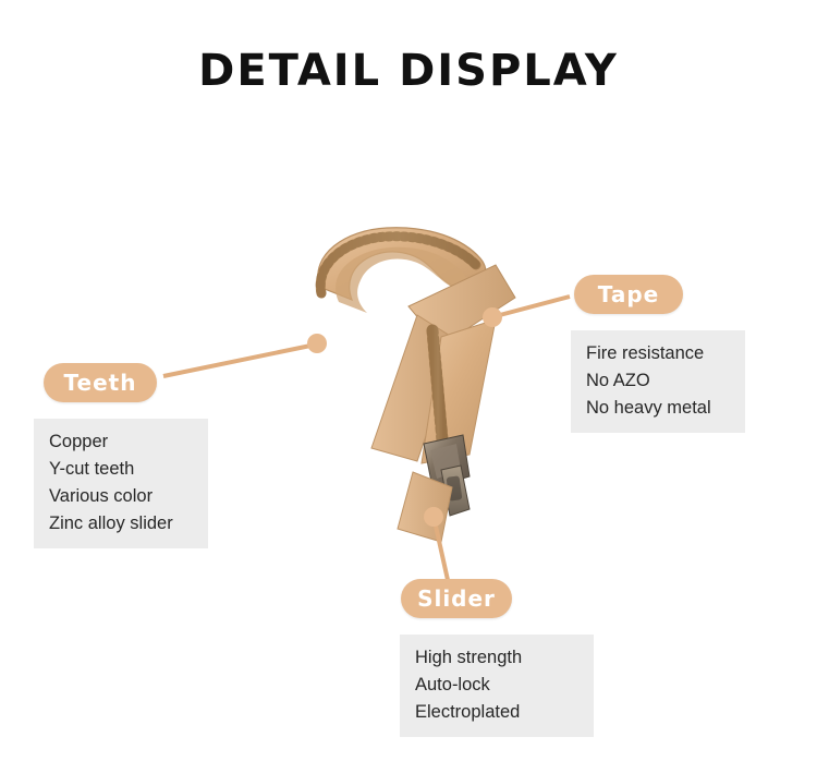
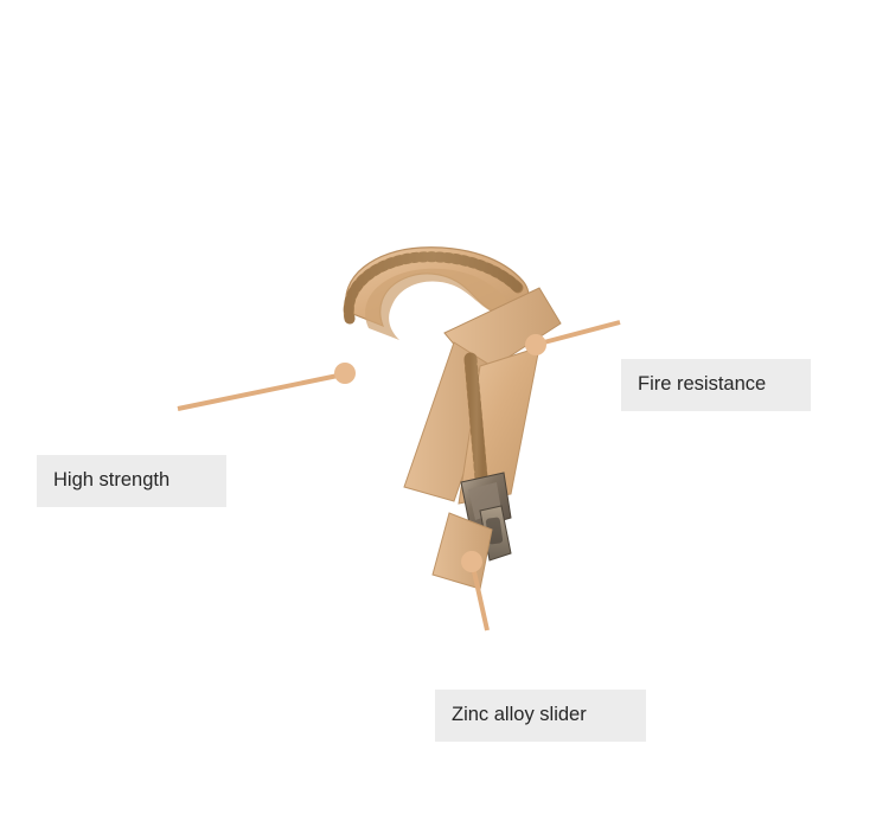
- DETAIL DISPLAY
- Teeth
- Copper
- Y-cut teeth
- Various color
- Zinc alloy slider
+ High strength
- Tape
  Fire resistance
- No AZO
- No heavy metal
- Slider
- High strength
+ Zinc alloy slider
- Auto-lock
- Electroplated
